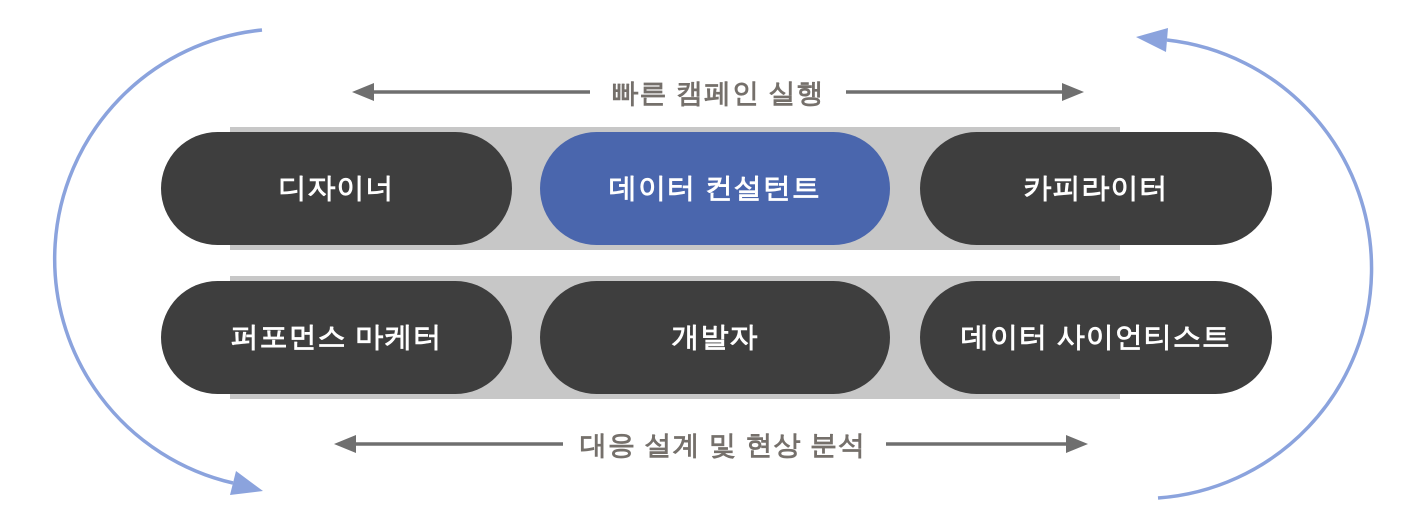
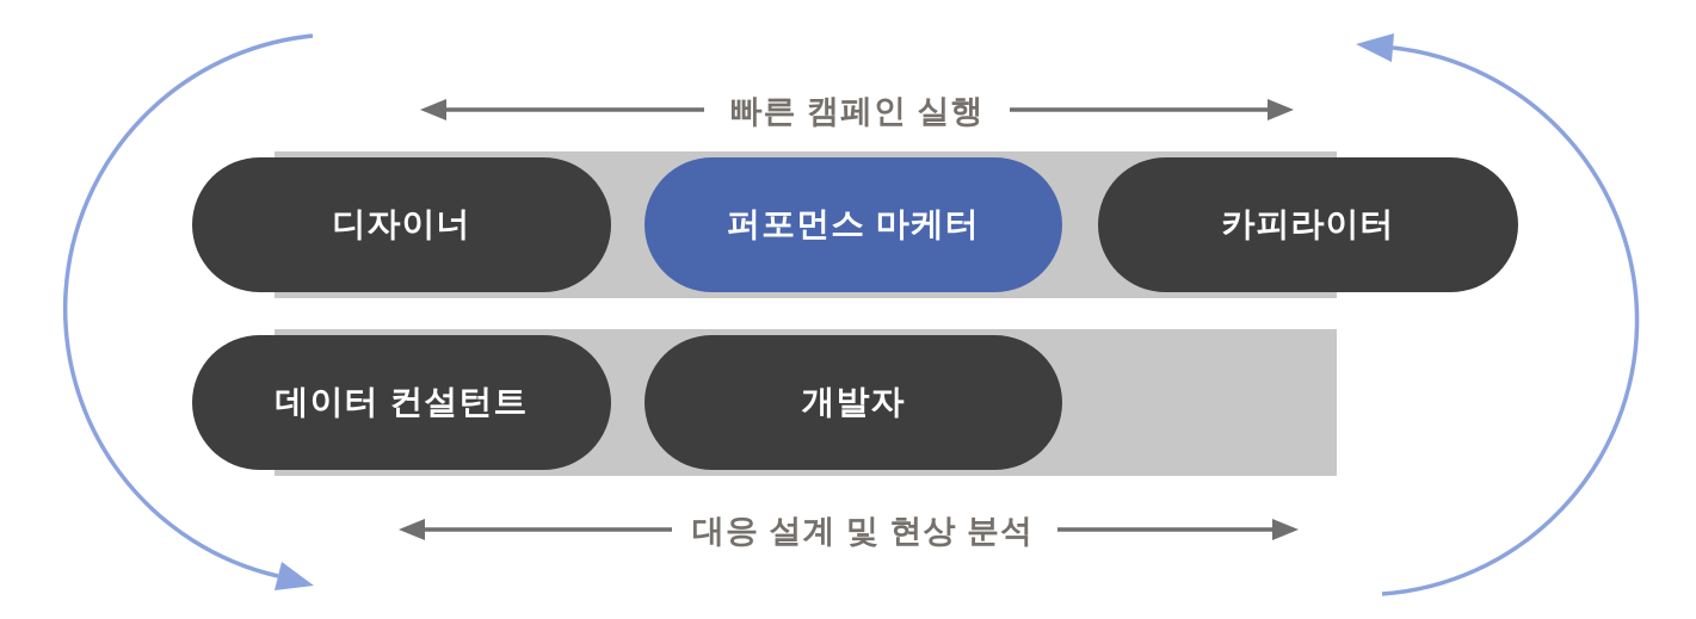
  빠른 캠페인 실행
  디자이너
- 데이터 컨설턴트
+ 퍼포먼스 마케터
  카피라이터
- 퍼포먼스 마케터
+ 데이터 컨설턴트
  개발자
- 데이터 사이언티스트
  대응 설계 및 현상 분석
